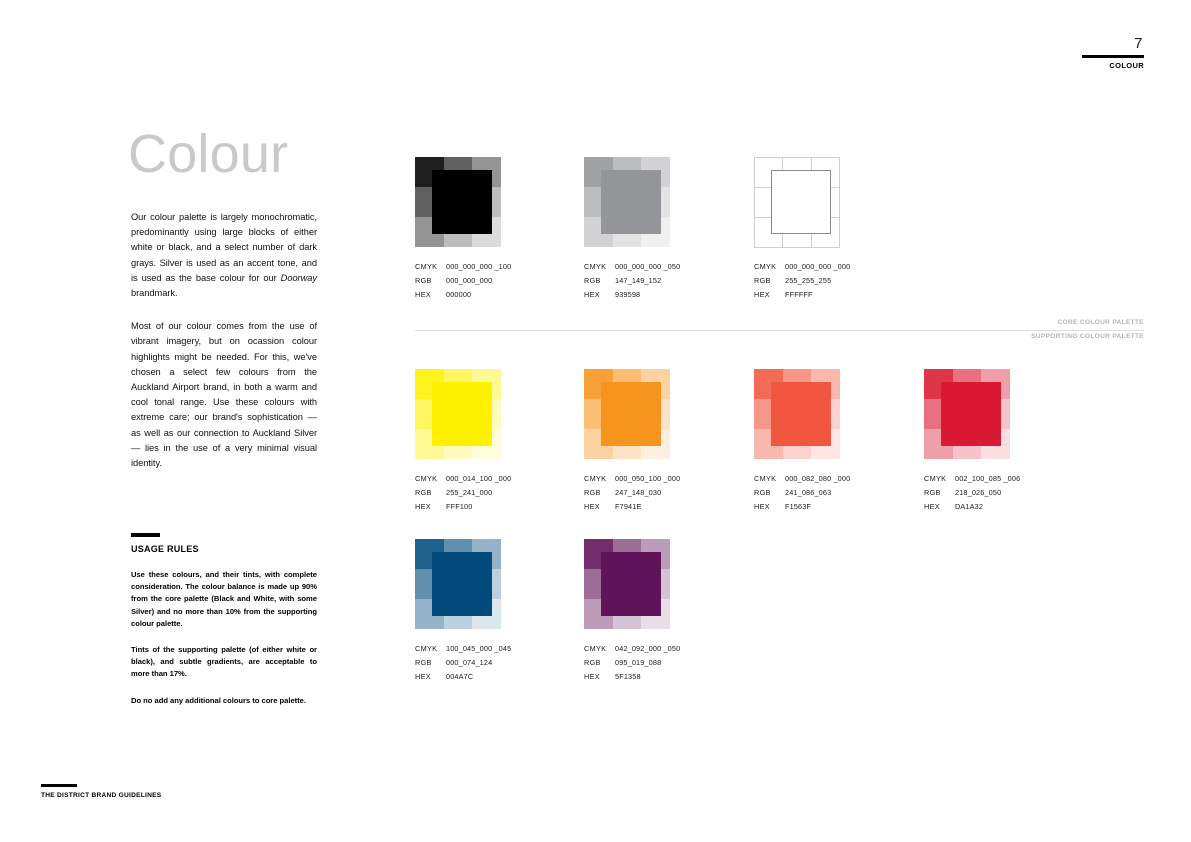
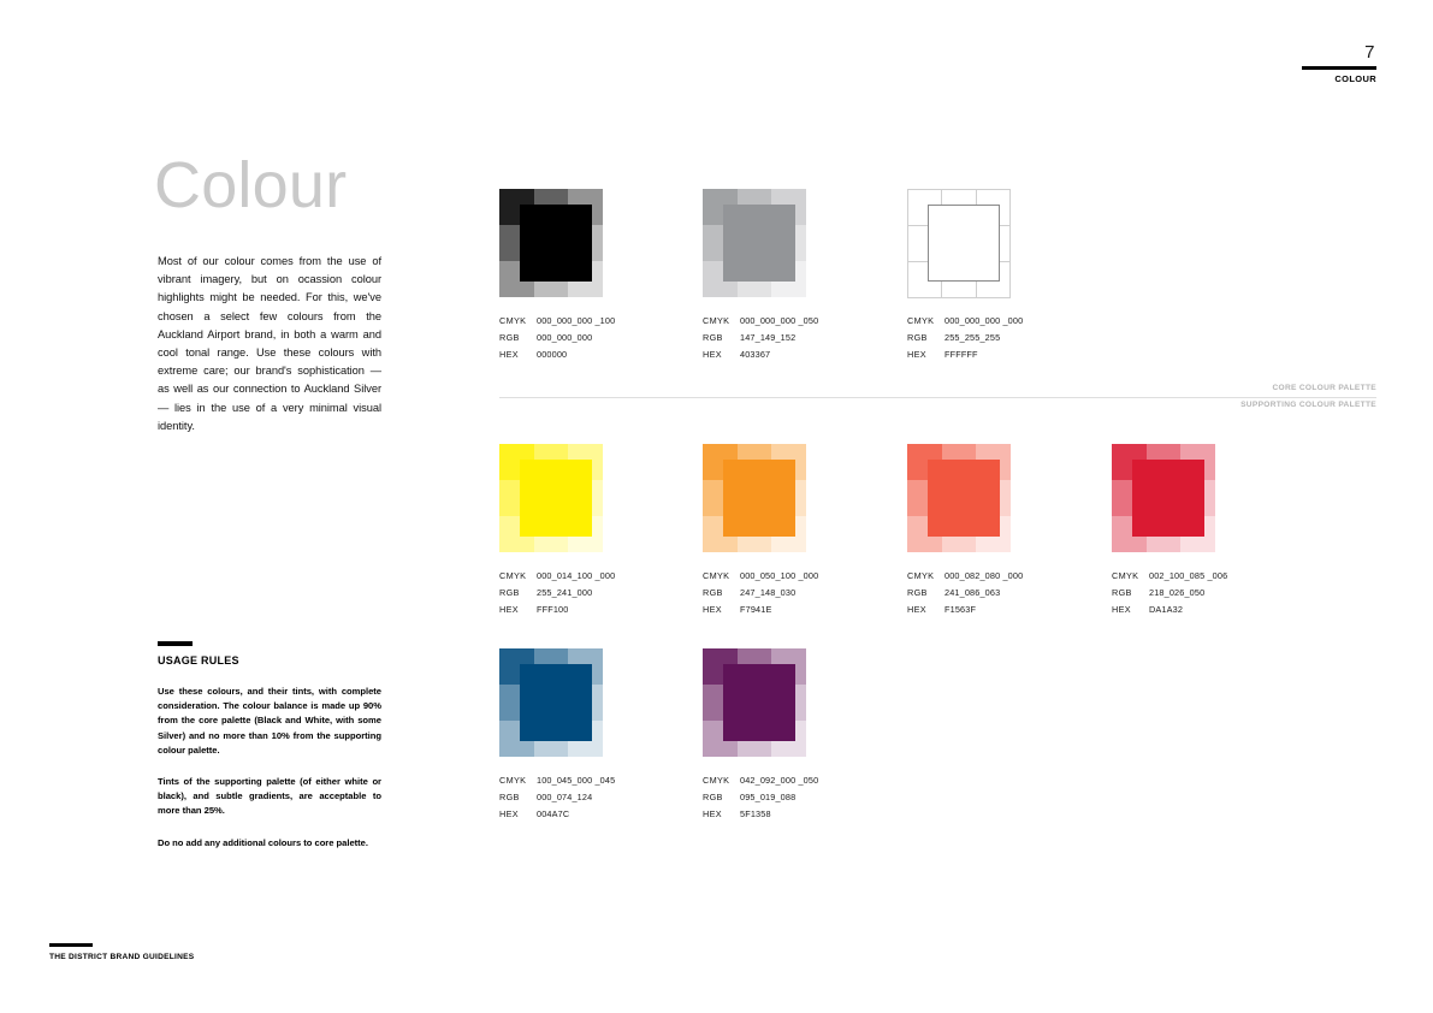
  7
  COLOUR
  Colour
- Our colour palette is largely monochromatic, predominantly using large blocks of either white or black, and a select number of dark grays. Silver is used as an accent tone, and is used as the base colour for our Doorway brandmark.
  Most of our colour comes from the use of vibrant imagery, but on ocassion colour highlights might be needed. For this, we've chosen a select few colours from the Auckland Airport brand, in both a warm and cool tonal range. Use these colours with extreme care; our brand's sophistication — as well as our connection to Auckland Silver — lies in the use of a very minimal visual identity.
  USAGE RULES
  Use these colours, and their tints, with complete consideration. The colour balance is made up 90% from the core palette (Black and White, with some Silver) and no more than 10% from the supporting colour palette.
- Tints of the supporting palette (of either white or black), and subtle gradients, are acceptable to more than 17%.
+ Tints of the supporting palette (of either white or black), and subtle gradients, are acceptable to more than 25%.
  Do no add any additional colours to core palette.
  CMYK
  000_000_000 _100
  RGB
  000_000_000
  HEX
  000000
  CMYK
  000_000_000 _050
  RGB
  147_149_152
  HEX
- 939598
+ 403367
  CMYK
  000_000_000 _000
  RGB
  255_255_255
  HEX
  FFFFFF
  CMYK
  000_014_100 _000
  RGB
  255_241_000
  HEX
  FFF100
  CMYK
  000_050_100 _000
  RGB
  247_148_030
  HEX
  F7941E
  CMYK
  000_082_080 _000
  RGB
  241_086_063
  HEX
  F1563F
  CMYK
  002_100_085 _006
  RGB
  218_026_050
  HEX
  DA1A32
  CMYK
  100_045_000 _045
  RGB
  000_074_124
  HEX
  004A7C
  CMYK
  042_092_000 _050
  RGB
  095_019_088
  HEX
  5F1358
